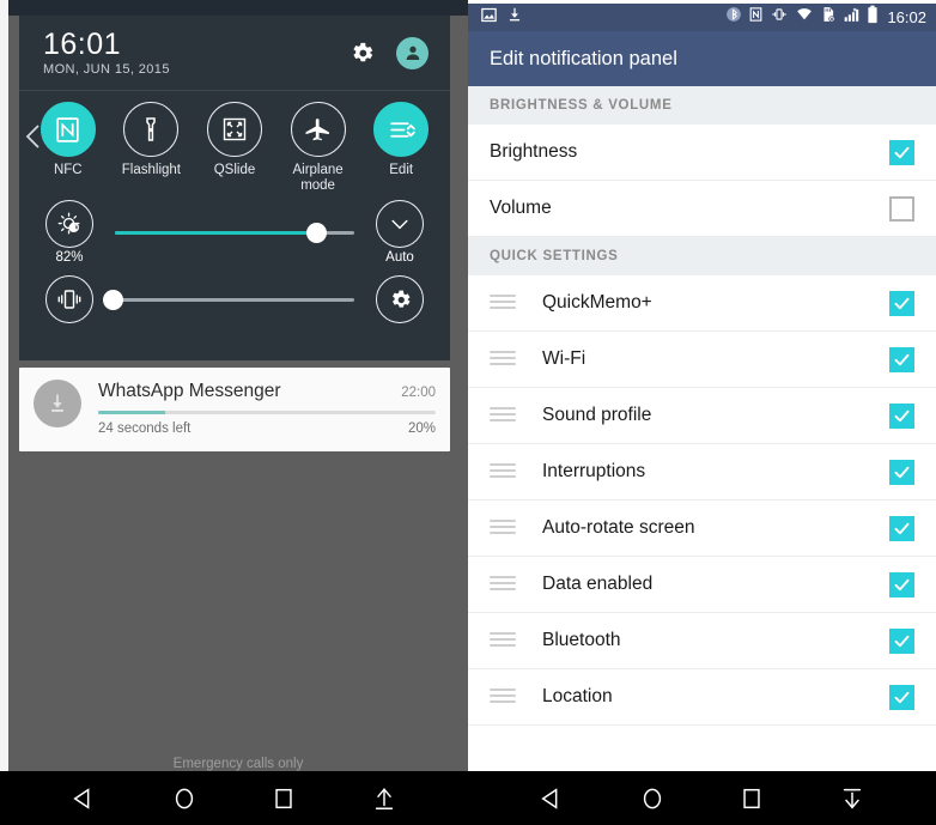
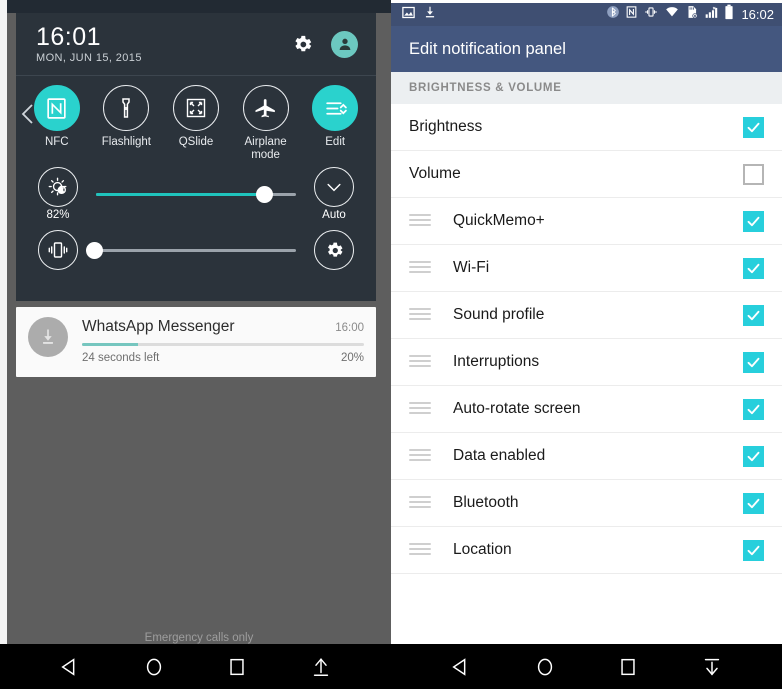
  16:01
  MON, JUN 15, 2015
  NFC
  Flashlight
  QSlide
  Airplane mode
  Edit
  82%
  Auto
  WhatsApp Messenger
- 22:00
+ 16:00
  24 seconds left
  20%
  Emergency calls only
  16:02
  Edit notification panel
  BRIGHTNESS & VOLUME
  Brightness
  Volume
- QUICK SETTINGS
  QuickMemo+
  Wi-Fi
  Sound profile
  Interruptions
  Auto-rotate screen
  Data enabled
  Bluetooth
  Location
